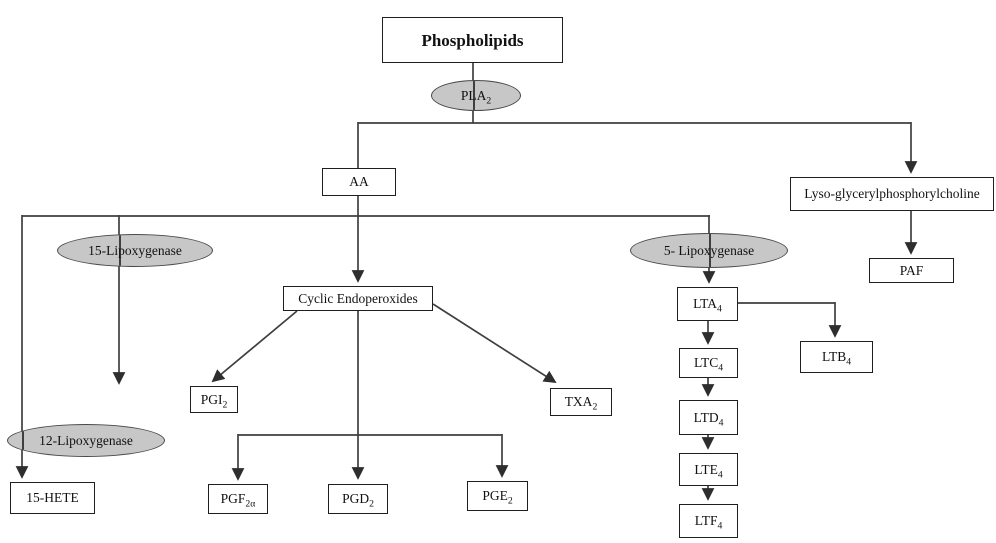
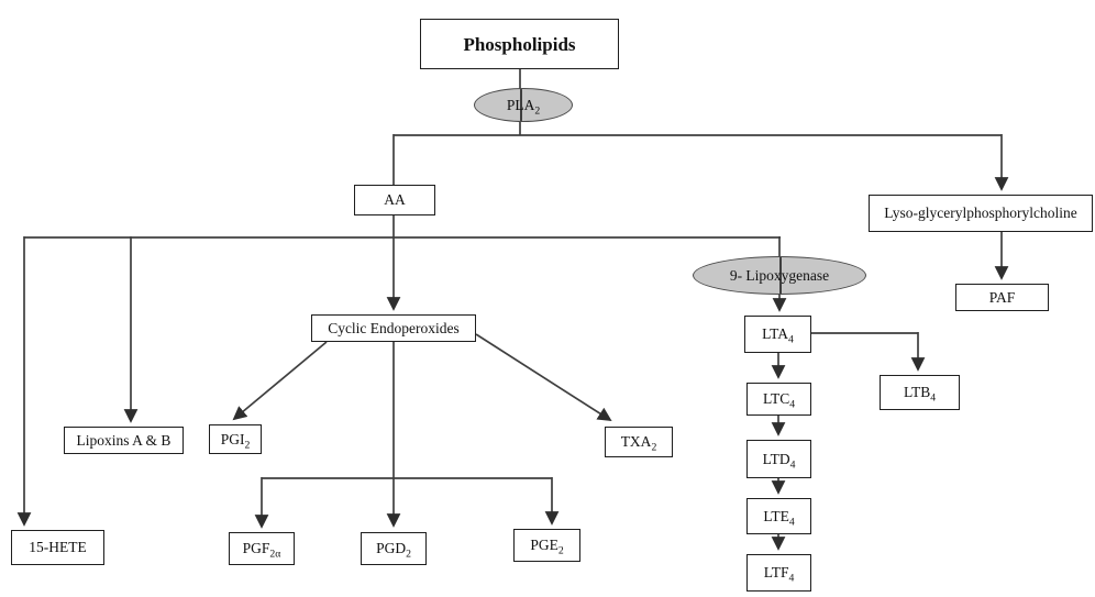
  Phospholipids
  AA
  Lyso-glycerylphosphorylcholine
  PAF
  Cyclic Endoperoxides
+ Lipoxins A & B
  15-HETE
  PGI2
  TXA2
  PGF2α
  PGD2
  PGE2
  LTA4
  LTB4
  LTC4
  LTD4
  LTE4
  LTF4
  PLA2
- 15-Lipoxygenase
- 5- Lipoxygenase
+ 9- Lipoxygenase
- 12-Lipoxygenase
